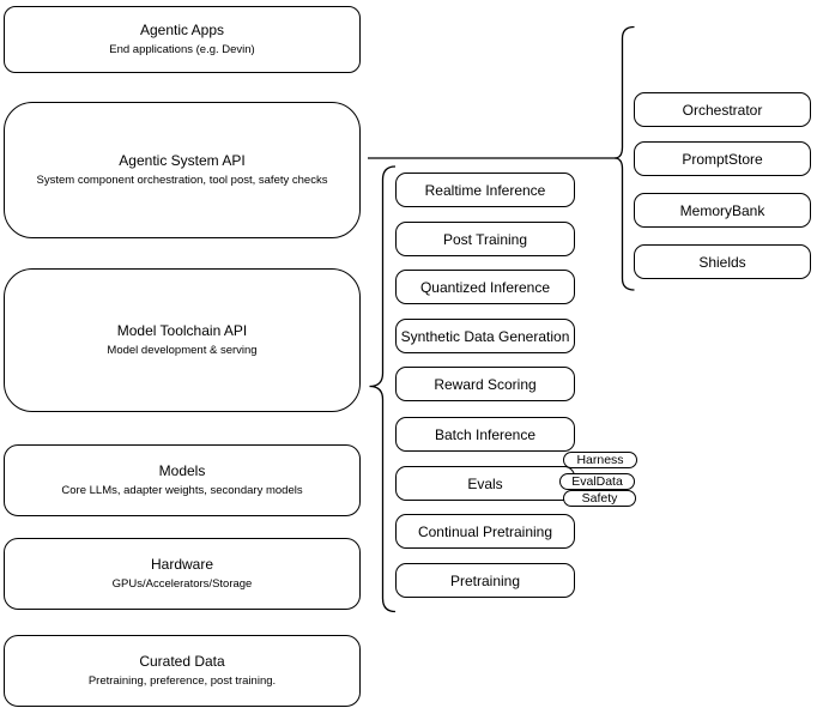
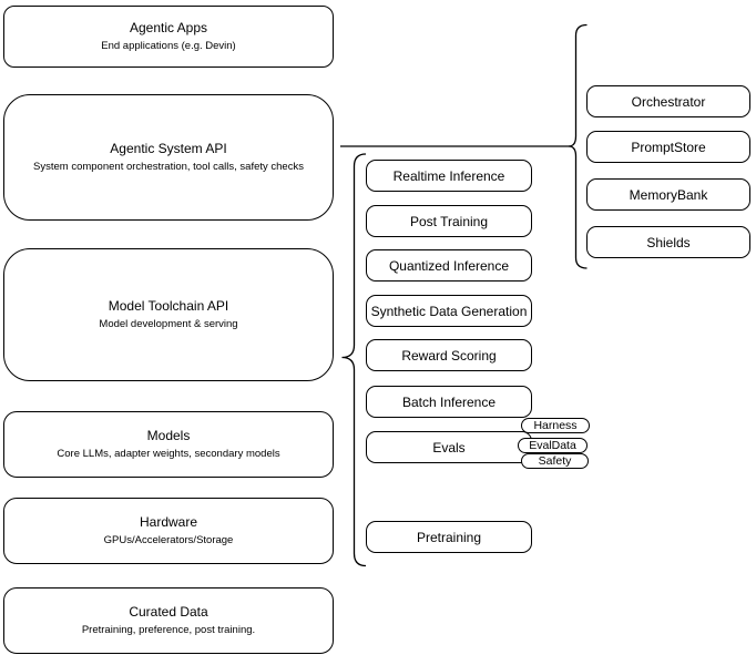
  Agentic Apps
  End applications (e.g. Devin)
  Agentic System API
- System component orchestration, tool post, safety checks
+ System component orchestration, tool calls, safety checks
  Model Toolchain API
  Model development & serving
  Models
  Core LLMs, adapter weights, secondary models
  Hardware
  GPUs/Accelerators/Storage
  Curated Data
  Pretraining, preference, post training.
  Realtime Inference
  Post Training
  Quantized Inference
  Synthetic Data Generation
  Reward Scoring
  Batch Inference
  Evals
- Continual Pretraining
  Pretraining
  Harness
  EvalData
  Safety
  Orchestrator
  PromptStore
  MemoryBank
  Shields
